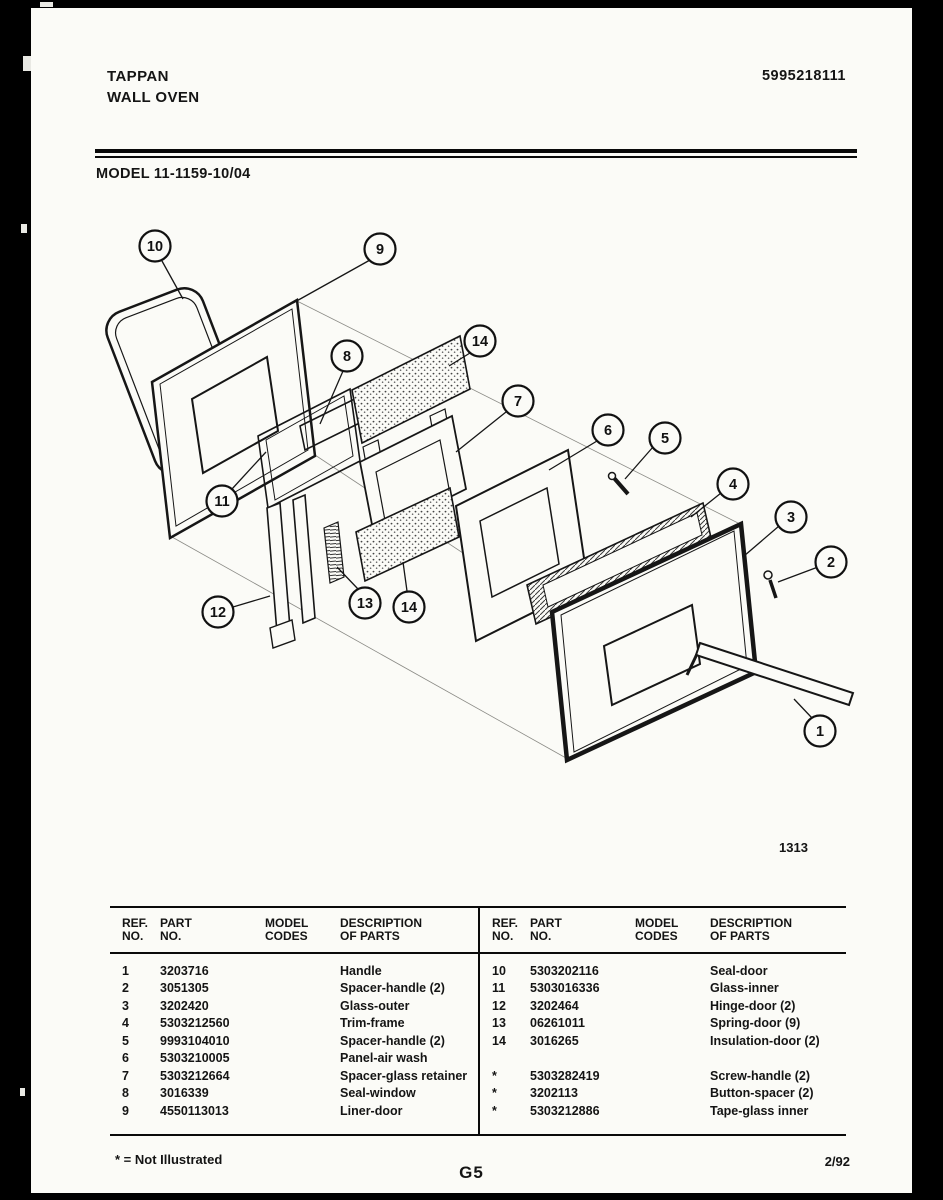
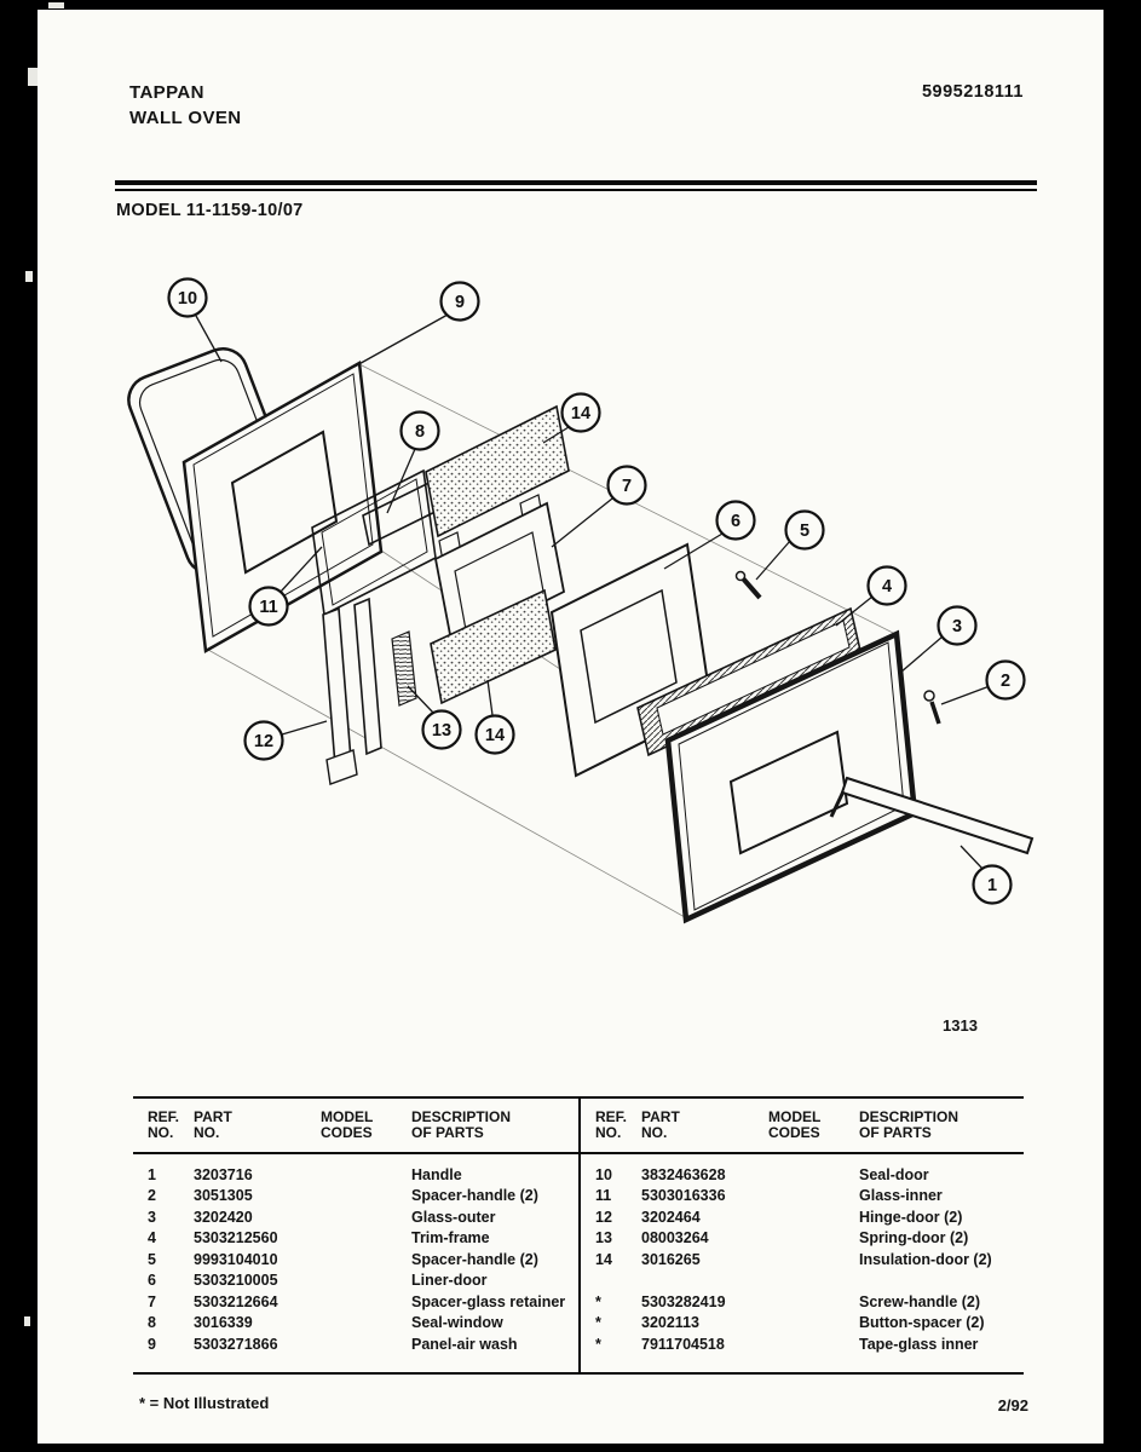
  TAPPAN
  WALL OVEN
  5995218111
- MODEL 11-1159-10/04
+ MODEL 11-1159-10/07
  10
  9
  8
  14
  7
  6
  5
  4
  3
  2
  11
  12
  13
  14
  1
  1313
  REF.
  NO.
  PART
  NO.
  MODEL
  CODES
  DESCRIPTION
  OF PARTS
  1
  3203716
  Handle
  2
  3051305
  Spacer-handle (2)
  3
  3202420
  Glass-outer
  4
  5303212560
  Trim-frame
  5
  9993104010
  Spacer-handle (2)
  6
  5303210005
- Panel-air wash
+ Liner-door
  7
  5303212664
  Spacer-glass retainer
  8
  3016339
  Seal-window
  9
- 4550113013
+ 5303271866
- Liner-door
+ Panel-air wash
  REF.
  NO.
  PART
  NO.
  MODEL
  CODES
  DESCRIPTION
  OF PARTS
  10
- 5303202116
+ 3832463628
  Seal-door
  11
  5303016336
  Glass-inner
  12
  3202464
  Hinge-door (2)
  13
- 06261011
+ 08003264
- Spring-door (9)
+ Spring-door (2)
  14
  3016265
  Insulation-door (2)
  *
  5303282419
  Screw-handle (2)
  *
  3202113
  Button-spacer (2)
  *
- 5303212886
+ 7911704518
  Tape-glass inner
  * = Not Illustrated
- G5
  2/92
